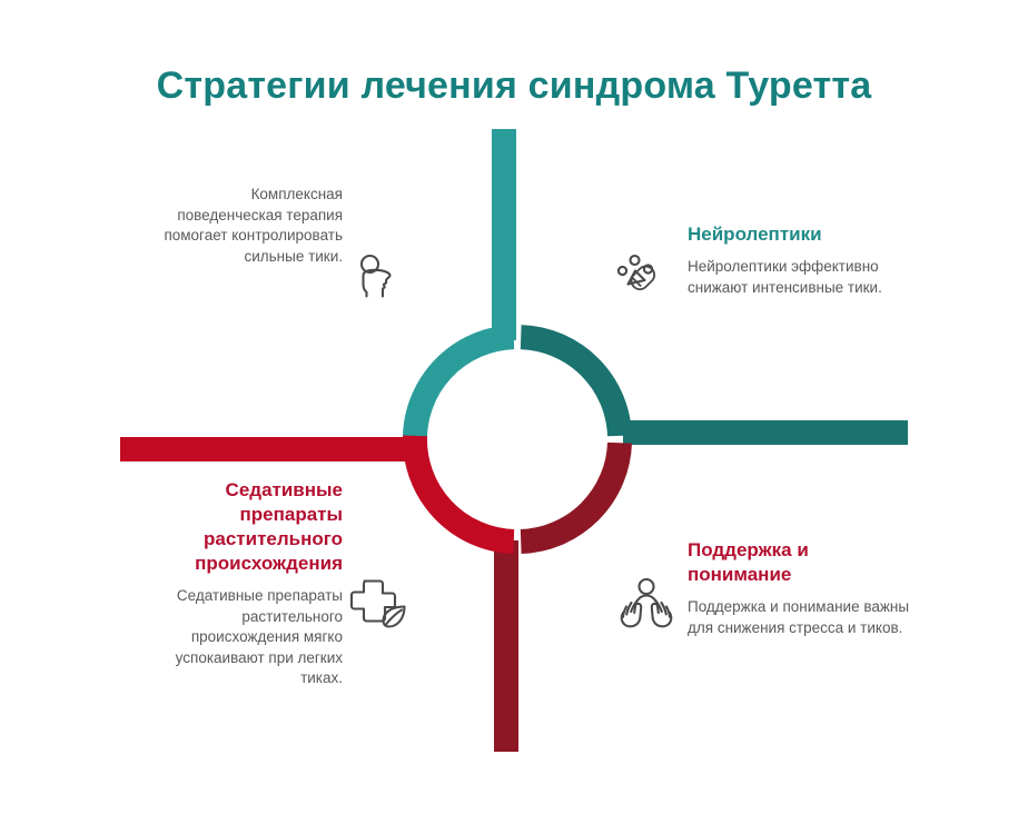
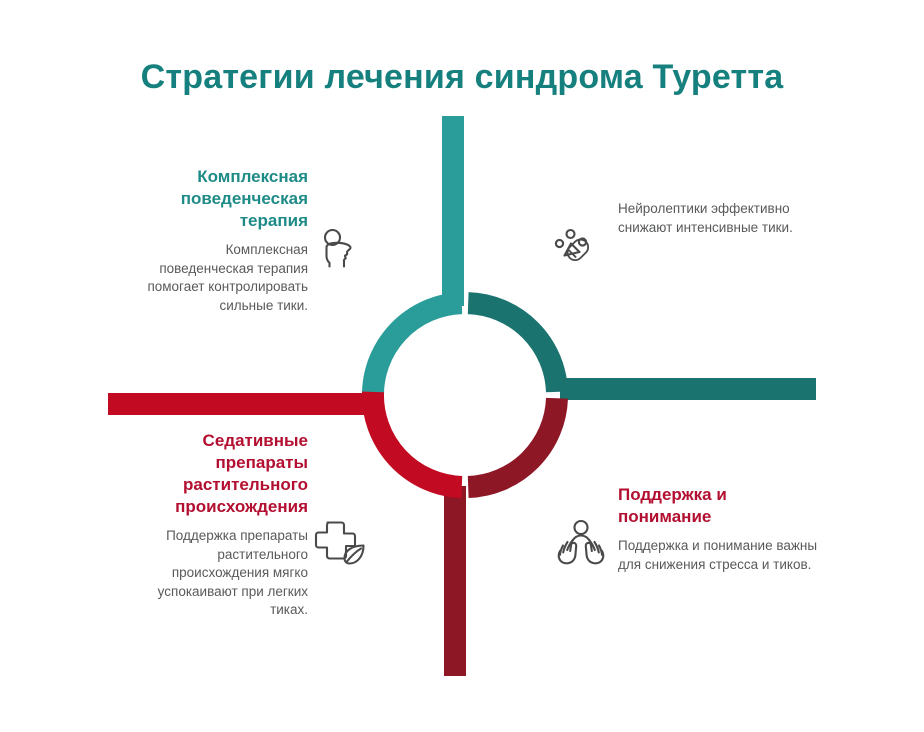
  Стратегии лечения синдрома Туретта
+ Комплексная поведенческая терапия
  Комплексная поведенческая терапия помогает контролировать сильные тики.
- Нейролептики
  Нейролептики эффективно снижают интенсивные тики.
  Седативные препараты растительного происхождения
- Седативные препараты растительного происхождения мягко успокаивают при легких тиках.
+ Поддержка препараты растительного происхождения мягко успокаивают при легких тиках.
  Поддержка и понимание
  Поддержка и понимание важны для снижения стресса и тиков.
